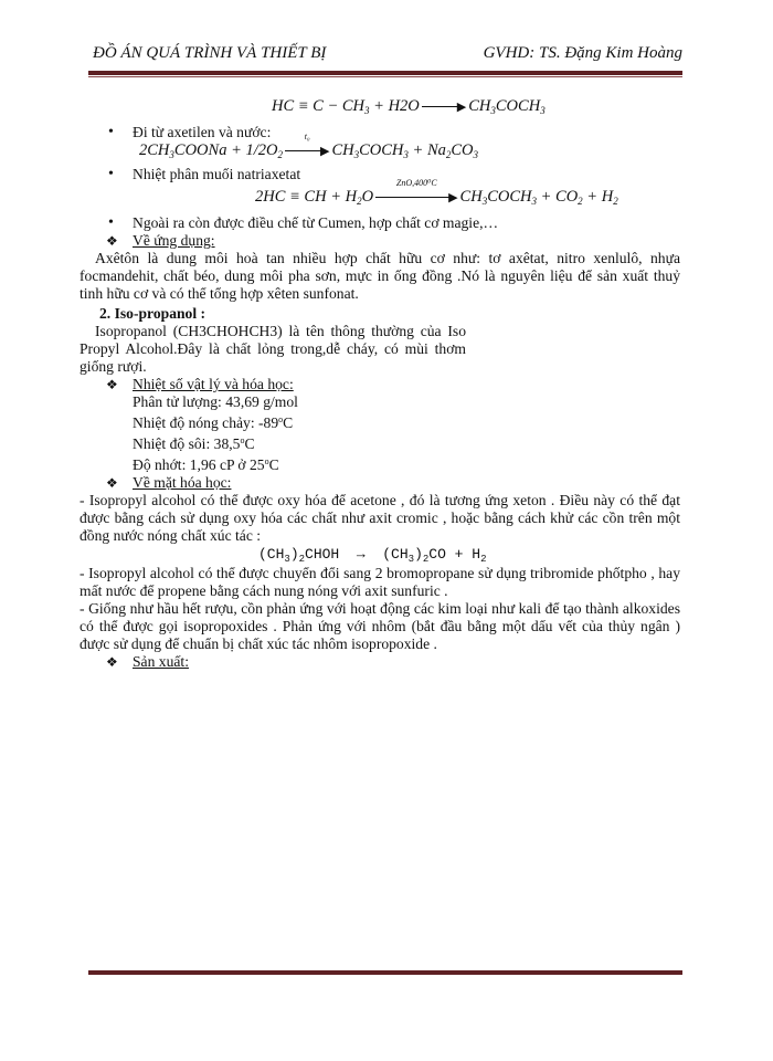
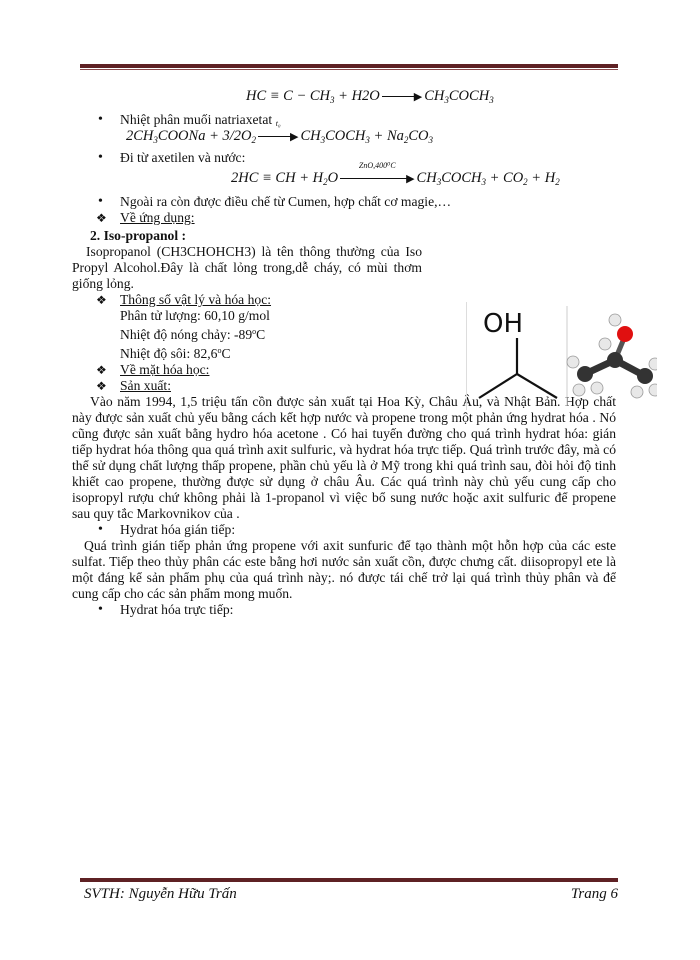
- ĐỒ ÁN QUÁ TRÌNH VÀ THIẾT BỊ
- GVHD: TS. Đặng Kim Hoàng
  HC ≡ C − CH3 + H2O ▶ CH3COCH3
- Đi từ axetilen và nước:
+ Nhiệt phân muối natriaxetat
- 2CH3COONa + 1/2O2
+ 2CH3COONa + 3/2O2
  t₀
  ▶ CH3COCH3 + Na2CO3
- Nhiệt phân muối natriaxetat
+ Đi từ axetilen và nước:
  2HC ≡ CH + H2O
  ZnO,400⁰C
  ▶ CH3COCH3 + CO2 + H2
  Ngoài ra còn được điều chế từ Cumen, hợp chất cơ magie,…
  ❖
  Về ứng dụng:
- Axêtôn là dung môi hoà tan nhiều hợp chất hữu cơ như: tơ axêtat, nitro xenlulô, nhựa focmandehit, chất béo, dung môi pha sơn, mực in ống đồng .Nó là nguyên liệu để sản xuất thuỷ tinh hữu cơ và có thể tổng hợp xêten sunfonat.
  2. Iso-propanol :
- Isopropanol (CH3CHOHCH3) là tên thông thường của Iso Propyl Alcohol.Đây là chất lỏng trong,dễ cháy, có mùi thơm giống rượi.
+ Isopropanol (CH3CHOHCH3) là tên thông thường của Iso Propyl Alcohol.Đây là chất lỏng trong,dễ cháy, có mùi thơm giống lỏng.
  ❖
- Nhiệt số vật lý và hóa học:
+ Thông số vật lý và hóa học:
- Phân tử lượng: 43,69 g/mol
+ Phân tử lượng: 60,10 g/mol
  Nhiệt độ nóng chảy: -89oC
- Nhiệt độ sôi: 38,5oC
+ Nhiệt độ sôi: 82,6oC
- Độ nhớt: 1,96 cP ở 25oC
  ❖
  Về mặt hóa học:
- - Isopropyl alcohol có thể được oxy hóa để acetone , đó là tương ứng xeton . Điều này có thể đạt được bằng cách sử dụng oxy hóa các chất như axit cromic , hoặc bằng cách khử các cồn trên một đồng nước nóng chất xúc tác :
- (CH3)2CHOH → (CH3)2CO + H2
- - Isopropyl alcohol có thể được chuyển đổi sang 2 bromopropane sử dụng tribromide phốtpho , hay mất nước để propene bằng cách nung nóng với axit sunfuric .
- - Giống như hầu hết rượu, cồn phản ứng với hoạt động các kim loại như kali để tạo thành alkoxides có thể được gọi isopropoxides . Phản ứng với nhôm (bắt đầu bằng một dấu vết của thủy ngân ) được sử dụng để chuẩn bị chất xúc tác nhôm isopropoxide .
  ❖
  Sản xuất:
+ Vào năm 1994, 1,5 triệu tấn cồn được sản xuất tại Hoa Kỳ, Châu Âu, và Nhật Bản. Hợp chất này được sản xuất chủ yếu bằng cách kết hợp nước và propene trong một phản ứng hydrat hóa . Nó cũng được sản xuất bằng hydro hóa acetone . Có hai tuyến đường cho quá trình hydrat hóa: gián tiếp hydrat hóa thông qua quá trình axit sulfuric, và hydrat hóa trực tiếp. Quá trình trước đây, mà có thể sử dụng chất lượng thấp propene, phần chủ yếu là ở Mỹ trong khi quá trình sau, đòi hỏi độ tinh khiết cao propene, thường được sử dụng ở châu Âu. Các quá trình này chủ yếu cung cấp cho isopropyl rượu chứ không phải là 1-propanol vì việc bổ sung nước hoặc axit sulfuric để propene sau quy tắc Markovnikov của .
+ Hydrat hóa gián tiếp:
+ Quá trình gián tiếp phản ứng propene với axit sunfuric để tạo thành một hỗn hợp của các este sulfat. Tiếp theo thủy phân các este bằng hơi nước sản xuất cồn, được chưng cất. diisopropyl ete là một đáng kể sản phẩm phụ của quá trình này;. nó được tái chế trở lại quá trình thủy phân và để cung cấp cho các sản phẩm mong muốn.
+ Hydrat hóa trực tiếp:
+ OH
+ SVTH: Nguyễn Hữu Trấn
+ Trang 6
